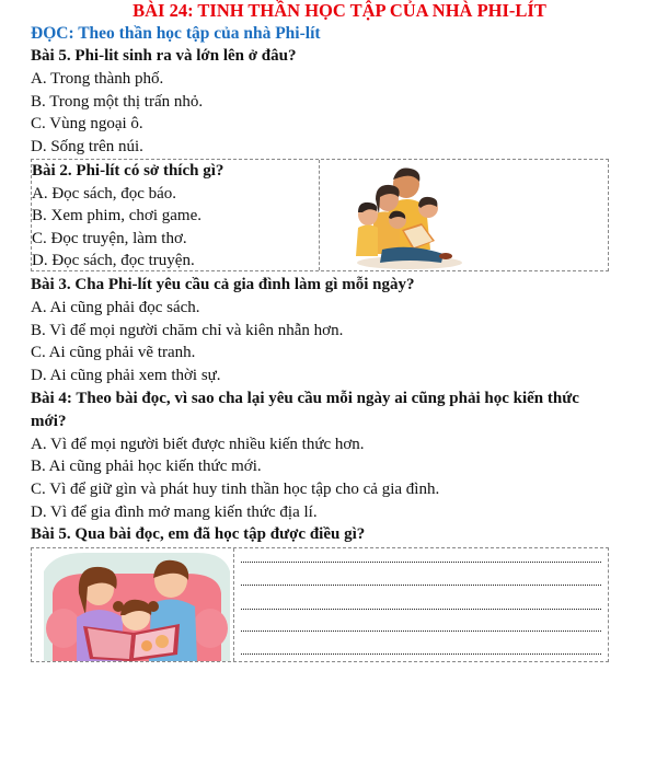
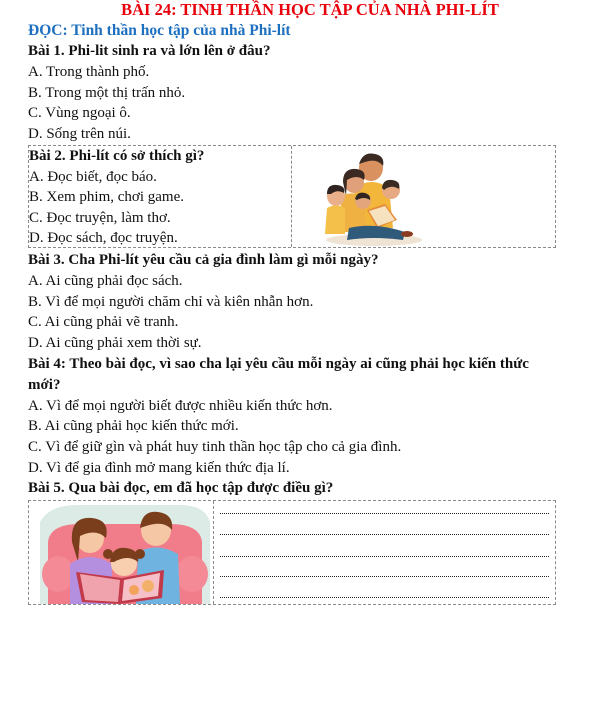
  BÀI 24: TINH THẦN HỌC TẬP CỦA NHÀ PHI-LÍT
- ĐỌC: Theo thần học tập của nhà Phi-lít
+ ĐỌC: Tinh thần học tập của nhà Phi-lít
- Bài 5. Phi-lit sinh ra và lớn lên ở đâu?
+ Bài 1. Phi-lit sinh ra và lớn lên ở đâu?
  A. Trong thành phố.
  B. Trong một thị trấn nhỏ.
  C. Vùng ngoại ô.
  D. Sống trên núi.
  Bài 2. Phi-lít có sở thích gì?
- A. Đọc sách, đọc báo.
+ A. Đọc biết, đọc báo.
  B. Xem phim, chơi game.
  C. Đọc truyện, làm thơ.
  D. Đọc sách, đọc truyện.
  Bài 3. Cha Phi-lít yêu cầu cả gia đình làm gì mỗi ngày?
  A. Ai cũng phải đọc sách.
  B. Vì để mọi người chăm chỉ và kiên nhẫn hơn.
  C. Ai cũng phải vẽ tranh.
  D. Ai cũng phải xem thời sự.
  Bài 4: Theo bài đọc, vì sao cha lại yêu cầu mỗi ngày ai cũng phải học kiến thức
  mới?
  A. Vì để mọi người biết được nhiều kiến thức hơn.
  B. Ai cũng phải học kiến thức mới.
  C. Vì để giữ gìn và phát huy tinh thần học tập cho cả gia đình.
  D. Vì để gia đình mở mang kiến thức địa lí.
  Bài 5. Qua bài đọc, em đã học tập được điều gì?
